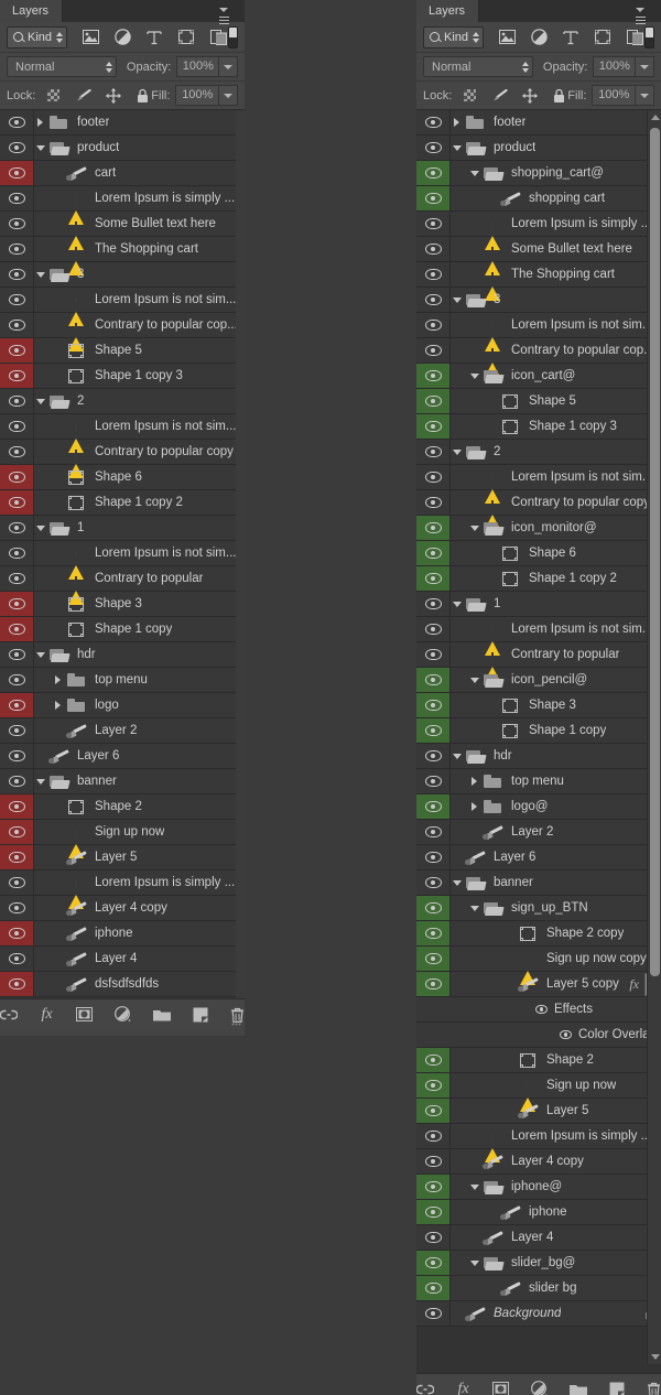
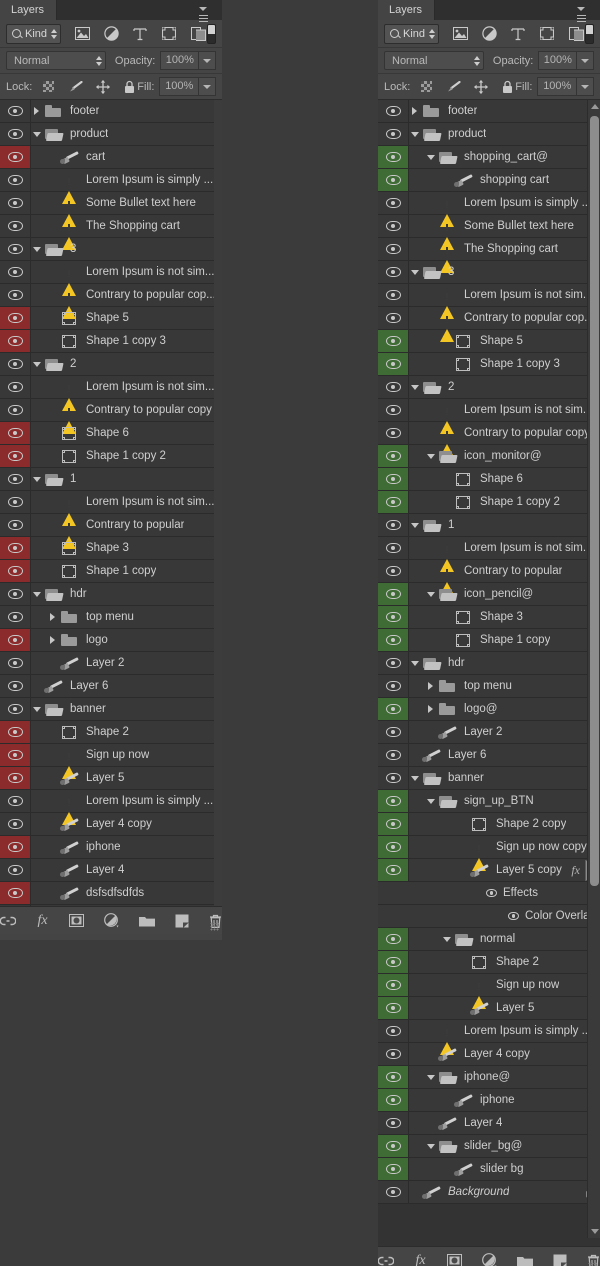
  Layers
  Kind
  Normal
  Opacity:
  100%
  Lock:
  Fill:
  100%
  footer
  product
  cart
  Lorem Ipsum is simply ...
  Some Bullet text here
  The Shopping cart
  3
  Lorem Ipsum is not sim...
  Contrary to popular cop..
  Shape 5
  Shape 1 copy 3
  2
  Lorem Ipsum is not sim...
  Contrary to popular copy
  Shape 6
  Shape 1 copy 2
  1
  Lorem Ipsum is not sim...
  Contrary to popular
  Shape 3
  Shape 1 copy
  hdr
  top menu
  logo
  Layer 2
  Layer 6
  banner
  Shape 2
  Sign up now
  Layer 5
  Lorem Ipsum is simply ...
  Layer 4 copy
  iphone
  Layer 4
  dsfsdfsdfds
  fx
  Layers
  Kind
  Normal
  Opacity:
  100%
  Lock:
  Fill:
  100%
  footer
  product
  shopping_cart@
  shopping cart
  Lorem Ipsum is simply .
  Some Bullet text here
  The Shopping cart
  3
  Lorem Ipsum is not sim.
  Contrary to popular cop.
- icon_cart@
  Shape 5
  Shape 1 copy 3
  2
  Lorem Ipsum is not sim.
  Contrary to popular cop
  icon_monitor@
  Shape 6
  Shape 1 copy 2
  1
  Lorem Ipsum is not sim.
  Contrary to popular
  icon_pencil@
  Shape 3
  Shape 1 copy
  hdr
  top menu
  logo@
  Layer 2
  Layer 6
  banner
  sign_up_BTN
  Shape 2 copy
  Sign up now copy
  Layer 5 copy
  fx
  Effects
  Color Overl
+ normal
  Shape 2
  Sign up now
  Layer 5
  Lorem Ipsum is simply .
  Layer 4 copy
  iphone@
  iphone
  Layer 4
  slider_bg@
  slider bg
  Background
  fx
